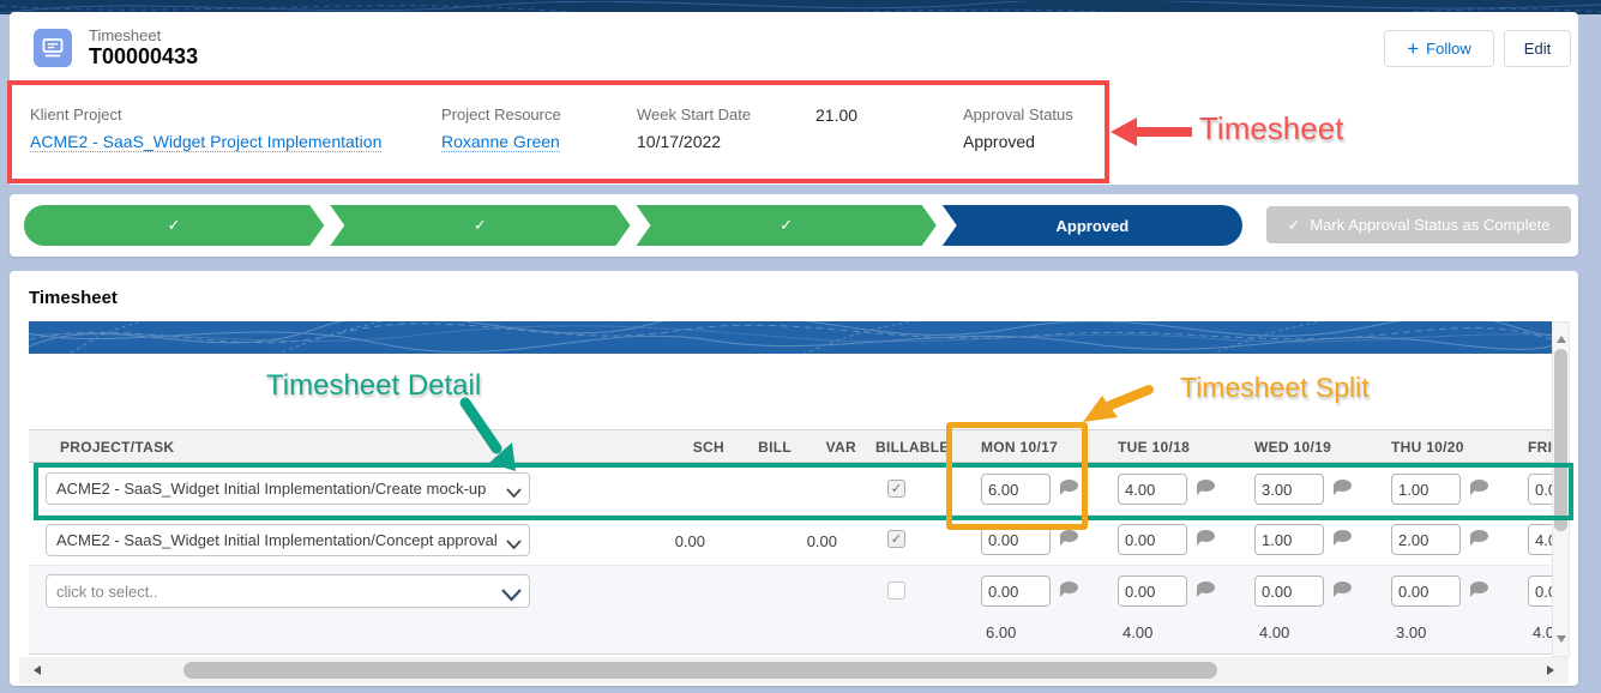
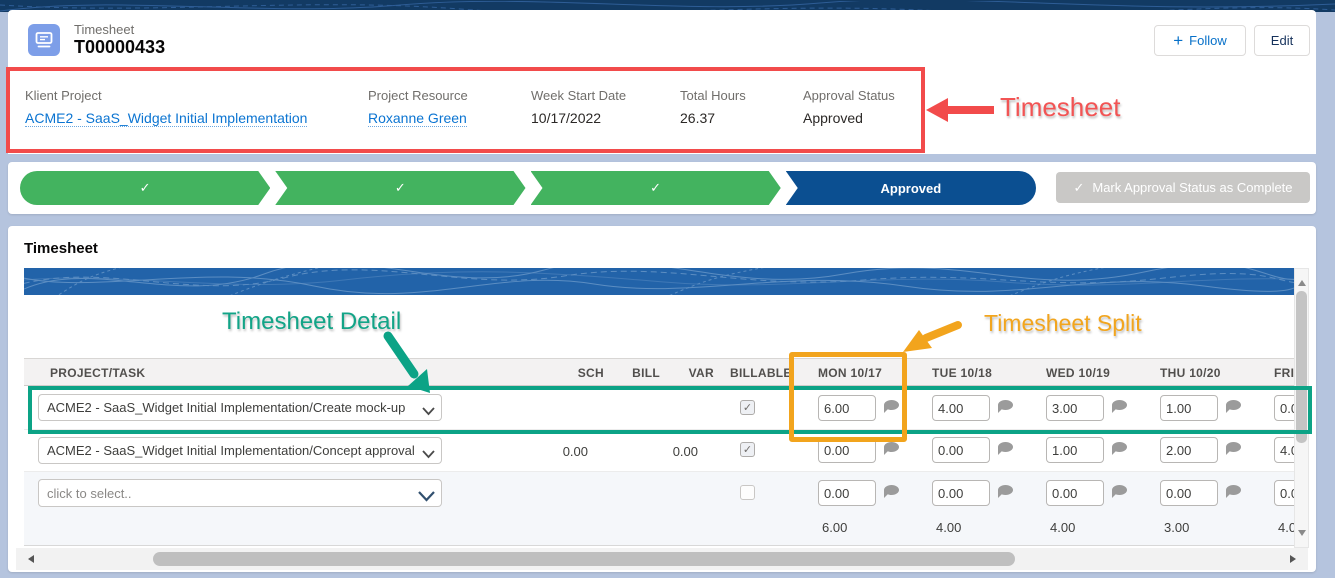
  Timesheet
  T00000433
  +
  Follow
  Edit
  Klient Project
- ACME2 - SaaS_Widget Project Implementation
+ ACME2 - SaaS_Widget Initial Implementation
  Project Resource
  Roxanne Green
  Week Start Date
  10/17/2022
+ Total Hours
- 21.00
+ 26.37
  Approval Status
  Approved
  ✓
  ✓
  ✓
  Approved
  ✓
  Mark Approval Status as Complete
  Timesheet
  PROJECT/TASK
  SCH
  BILL
  VAR
  BILLABLE
  MON 10/17
  TUE 10/18
  WED 10/19
  THU 10/20
  FRI
  ACME2 - SaaS_Widget Initial Implementation/Create mock-up
  ✓
  6.00
  4.00
  3.00
  1.00
  ACME2 - SaaS_Widget Initial Implementation/Concept approval
  0.00
  0.00
  ✓
  0.00
  0.00
  1.00
  2.00
  click to select..
  0.00
  0.00
  0.00
  0.00
  6.00
  4.00
  4.00
  3.00
  4.0
  Timesheet
  Timesheet Detail
  Timesheet Split
